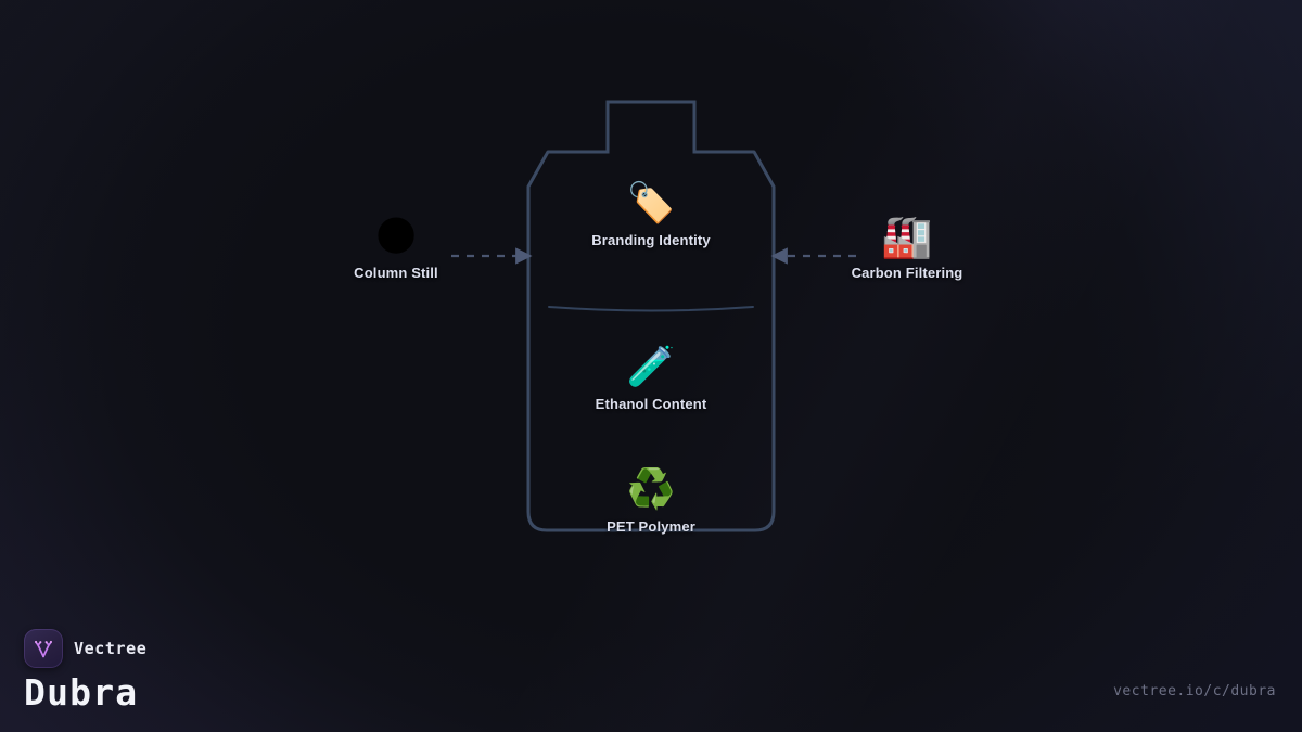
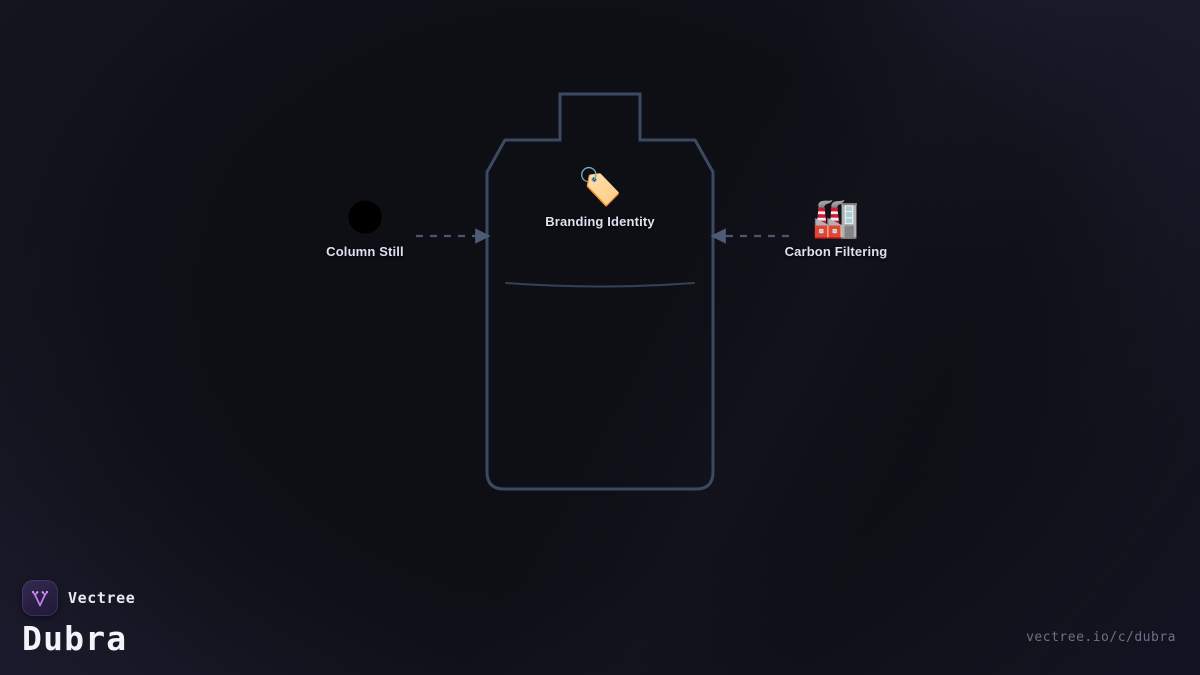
  Column Still
  🏭
  Carbon Filtering
  🏷️
  Branding Identity
- 🧪
- Ethanol Content
- ♻️
- PET Polymer
  Vectree
  Dubra
  vectree.io/c/dubra
